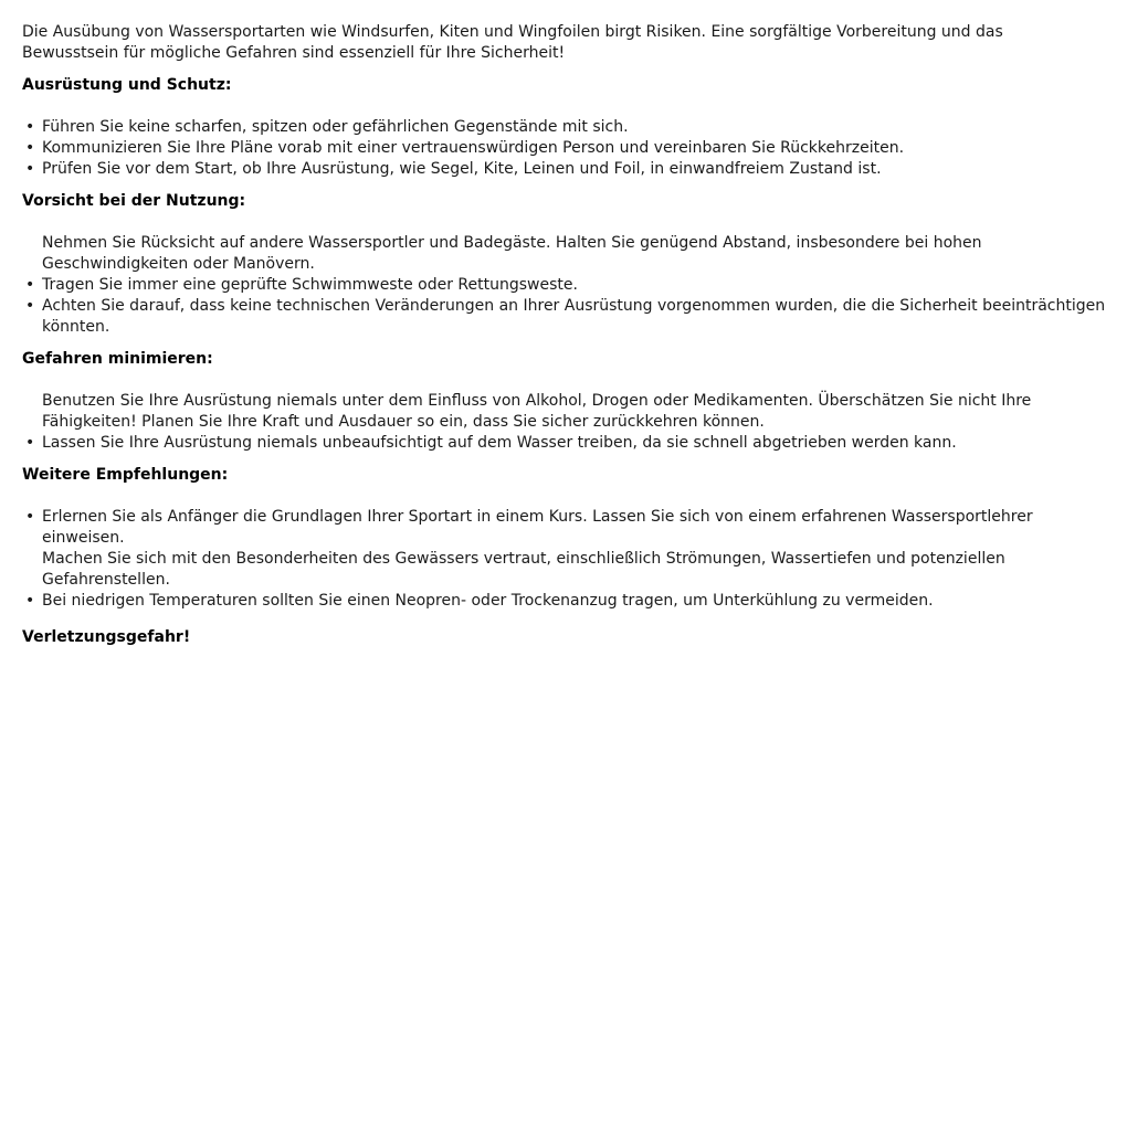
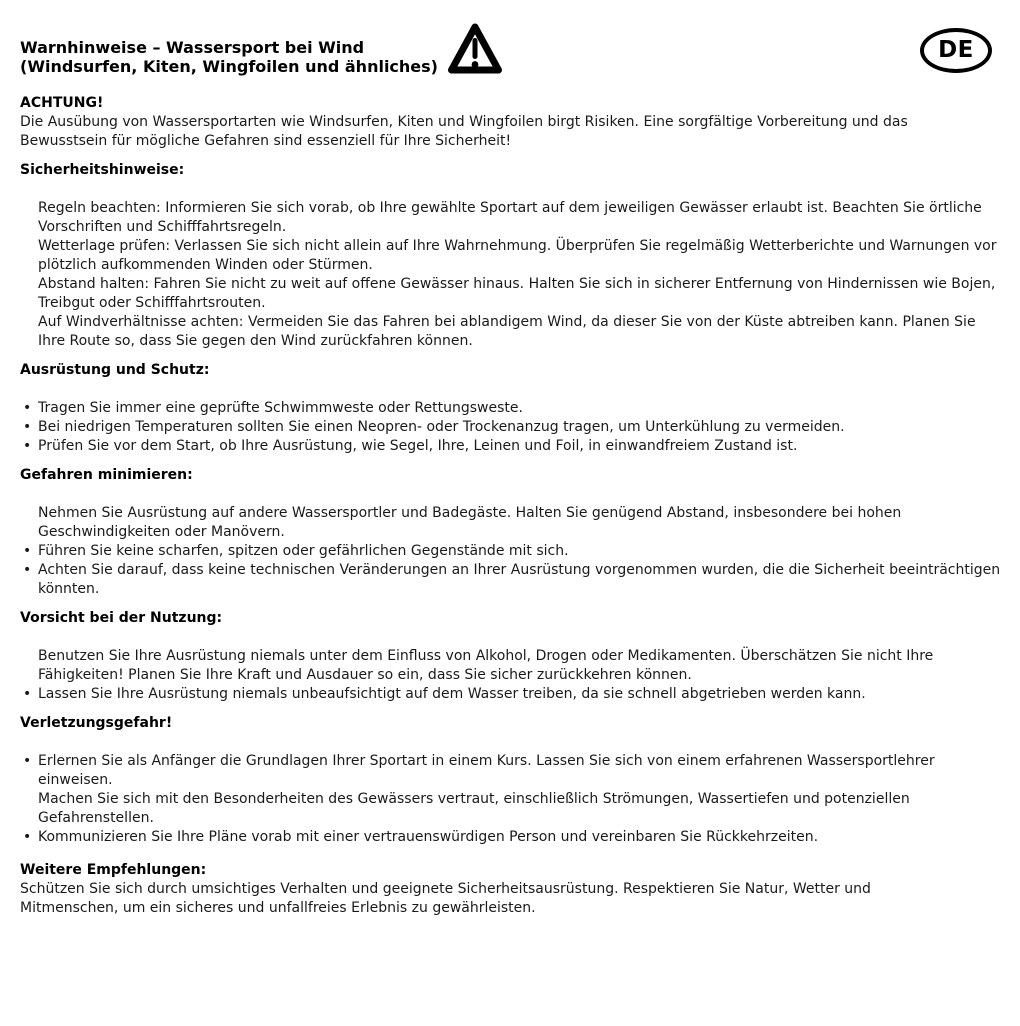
+ Warnhinweise – Wassersport bei Wind
+ (Windsurfen, Kiten, Wingfoilen und ähnliches)
+ DE
+ ACHTUNG!
  Die Ausübung von Wassersportarten wie Windsurfen, Kiten und Wingfoilen birgt Risiken. Eine sorgfältige Vorbereitung und das Bewusstsein für mögliche Gefahren sind essenziell für Ihre Sicherheit!
+ Sicherheitshinweise:
+ Regeln beachten: Informieren Sie sich vorab, ob Ihre gewählte Sportart auf dem jeweiligen Gewässer erlaubt ist. Beachten Sie örtliche Vorschriften und Schifffahrtsregeln.
+ Wetterlage prüfen: Verlassen Sie sich nicht allein auf Ihre Wahrnehmung. Überprüfen Sie regelmäßig Wetterberichte und Warnungen vor plötzlich aufkommenden Winden oder Stürmen.
+ Abstand halten: Fahren Sie nicht zu weit auf offene Gewässer hinaus. Halten Sie sich in sicherer Entfernung von Hindernissen wie Bojen, Treibgut oder Schifffahrtsrouten.
+ Auf Windverhältnisse achten: Vermeiden Sie das Fahren bei ablandigem Wind, da dieser Sie von der Küste abtreiben kann. Planen Sie Ihre Route so, dass Sie gegen den Wind zurückfahren können.
  Ausrüstung und Schutz:
  •
- Führen Sie keine scharfen, spitzen oder gefährlichen Gegenstände mit sich.
+ Tragen Sie immer eine geprüfte Schwimmweste oder Rettungsweste.
  •
- Kommunizieren Sie Ihre Pläne vorab mit einer vertrauenswürdigen Person und vereinbaren Sie Rückkehrzeiten.
+ Bei niedrigen Temperaturen sollten Sie einen Neopren- oder Trockenanzug tragen, um Unterkühlung zu vermeiden.
  •
- Prüfen Sie vor dem Start, ob Ihre Ausrüstung, wie Segel, Kite, Leinen und Foil, in einwandfreiem Zustand ist.
+ Prüfen Sie vor dem Start, ob Ihre Ausrüstung, wie Segel, Ihre, Leinen und Foil, in einwandfreiem Zustand ist.
- Vorsicht bei der Nutzung:
+ Gefahren minimieren:
- Nehmen Sie Rücksicht auf andere Wassersportler und Badegäste. Halten Sie genügend Abstand, insbesondere bei hohen Geschwindigkeiten oder Manövern.
+ Nehmen Sie Ausrüstung auf andere Wassersportler und Badegäste. Halten Sie genügend Abstand, insbesondere bei hohen Geschwindigkeiten oder Manövern.
  •
- Tragen Sie immer eine geprüfte Schwimmweste oder Rettungsweste.
+ Führen Sie keine scharfen, spitzen oder gefährlichen Gegenstände mit sich.
  •
  Achten Sie darauf, dass keine technischen Veränderungen an Ihrer Ausrüstung vorgenommen wurden, die die Sicherheit beeinträchtigen könnten.
- Gefahren minimieren:
+ Vorsicht bei der Nutzung:
  Benutzen Sie Ihre Ausrüstung niemals unter dem Einfluss von Alkohol, Drogen oder Medikamenten. Überschätzen Sie nicht Ihre Fähigkeiten! Planen Sie Ihre Kraft und Ausdauer so ein, dass Sie sicher zurückkehren können.
  •
  Lassen Sie Ihre Ausrüstung niemals unbeaufsichtigt auf dem Wasser treiben, da sie schnell abgetrieben werden kann.
- Weitere Empfehlungen:
+ Verletzungsgefahr!
  •
  Erlernen Sie als Anfänger die Grundlagen Ihrer Sportart in einem Kurs. Lassen Sie sich von einem erfahrenen Wassersportlehrer einweisen.
  Machen Sie sich mit den Besonderheiten des Gewässers vertraut, einschließlich Strömungen, Wassertiefen und potenziellen Gefahrenstellen.
  •
- Bei niedrigen Temperaturen sollten Sie einen Neopren- oder Trockenanzug tragen, um Unterkühlung zu vermeiden.
+ Kommunizieren Sie Ihre Pläne vorab mit einer vertrauenswürdigen Person und vereinbaren Sie Rückkehrzeiten.
- Verletzungsgefahr!
+ Weitere Empfehlungen:
+ Schützen Sie sich durch umsichtiges Verhalten und geeignete Sicherheitsausrüstung. Respektieren Sie Natur, Wetter und Mitmenschen, um ein sicheres und unfallfreies Erlebnis zu gewährleisten.
